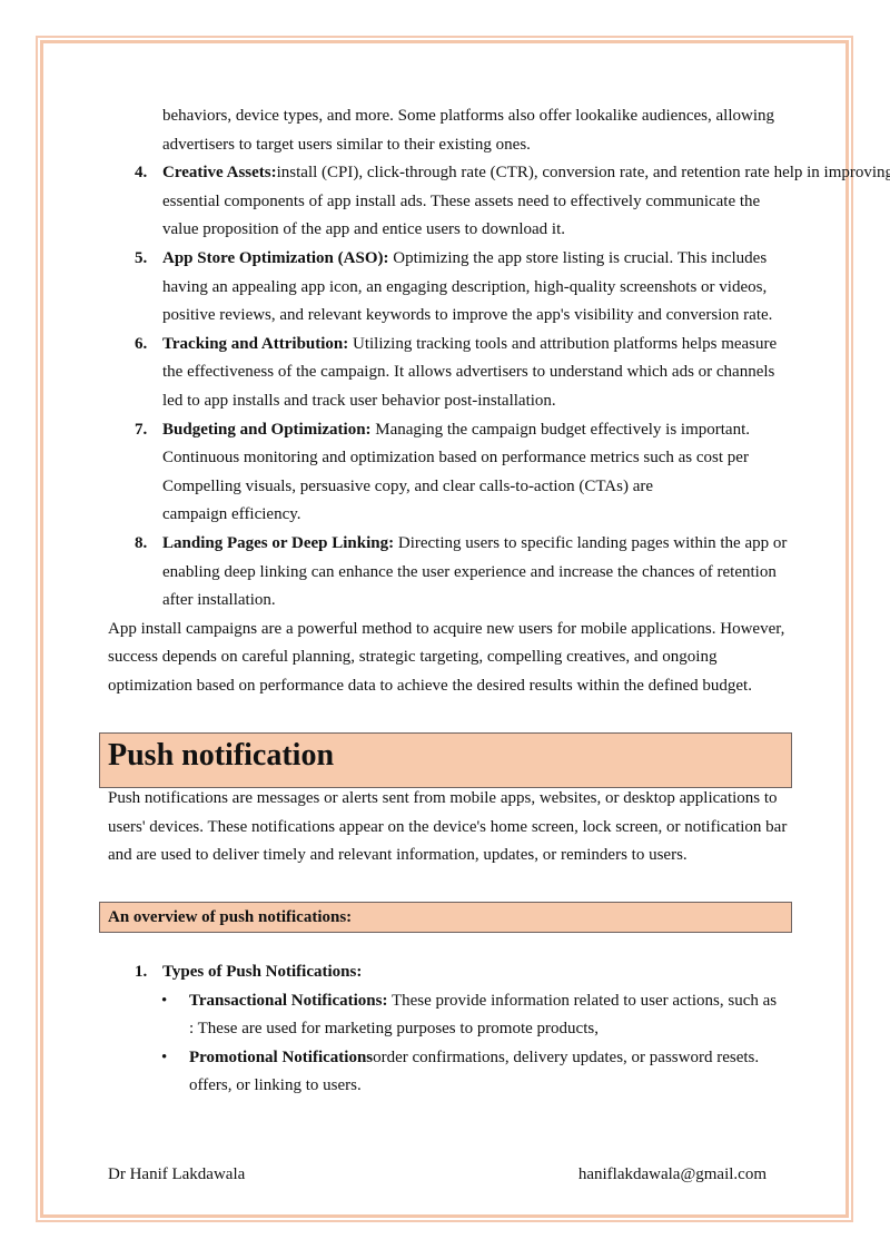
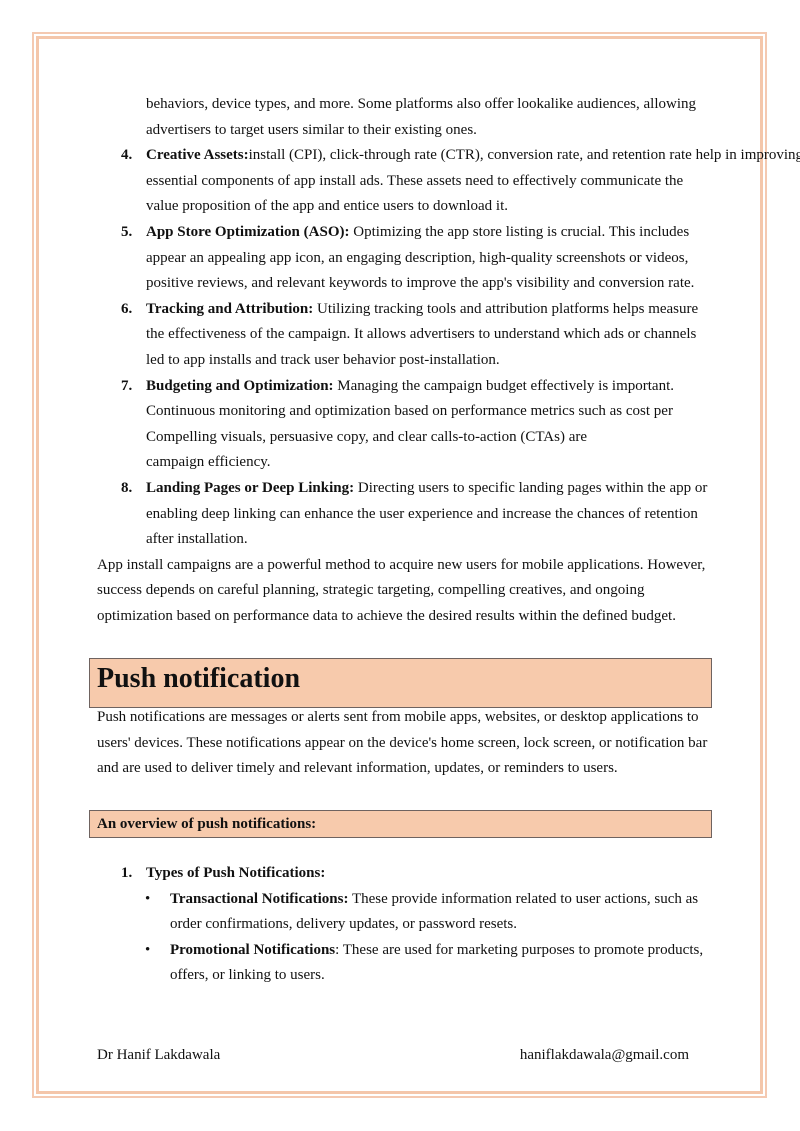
  behaviors, device types, and more. Some platforms also offer lookalike audiences, allowing
  advertisers to target users similar to their existing ones.
  4.
  Creative Assets:install (CPI), click-through rate (CTR), conversion rate, and retention rate help in improving
  essential components of app install ads. These assets need to effectively communicate the
  value proposition of the app and entice users to download it.
  5.
  App Store Optimization (ASO): Optimizing the app store listing is crucial. This includes
- having an appealing app icon, an engaging description, high-quality screenshots or videos,
+ appear an appealing app icon, an engaging description, high-quality screenshots or videos,
  positive reviews, and relevant keywords to improve the app's visibility and conversion rate.
  6.
  Tracking and Attribution: Utilizing tracking tools and attribution platforms helps measure
  the effectiveness of the campaign. It allows advertisers to understand which ads or channels
  led to app installs and track user behavior post-installation.
  7.
  Budgeting and Optimization: Managing the campaign budget effectively is important.
  Continuous monitoring and optimization based on performance metrics such as cost per
  Compelling visuals, persuasive copy, and clear calls-to-action (CTAs) are
  campaign efficiency.
  8.
  Landing Pages or Deep Linking: Directing users to specific landing pages within the app or
  enabling deep linking can enhance the user experience and increase the chances of retention
  after installation.
  App install campaigns are a powerful method to acquire new users for mobile applications. However,
  success depends on careful planning, strategic targeting, compelling creatives, and ongoing
  optimization based on performance data to achieve the desired results within the defined budget.
  Push notification
  Push notifications are messages or alerts sent from mobile apps, websites, or desktop applications to
  users' devices. These notifications appear on the device's home screen, lock screen, or notification bar
  and are used to deliver timely and relevant information, updates, or reminders to users.
  An overview of push notifications:
  1.
  Types of Push Notifications:
  •
  Transactional Notifications: These provide information related to user actions, such as
- : These are used for marketing purposes to promote products,
+ order confirmations, delivery updates, or password resets.
  •
- Promotional Notificationsorder confirmations, delivery updates, or password resets.
+ Promotional Notifications: These are used for marketing purposes to promote products,
  offers, or linking to users.
  Dr Hanif Lakdawala
  haniflakdawala@gmail.com
